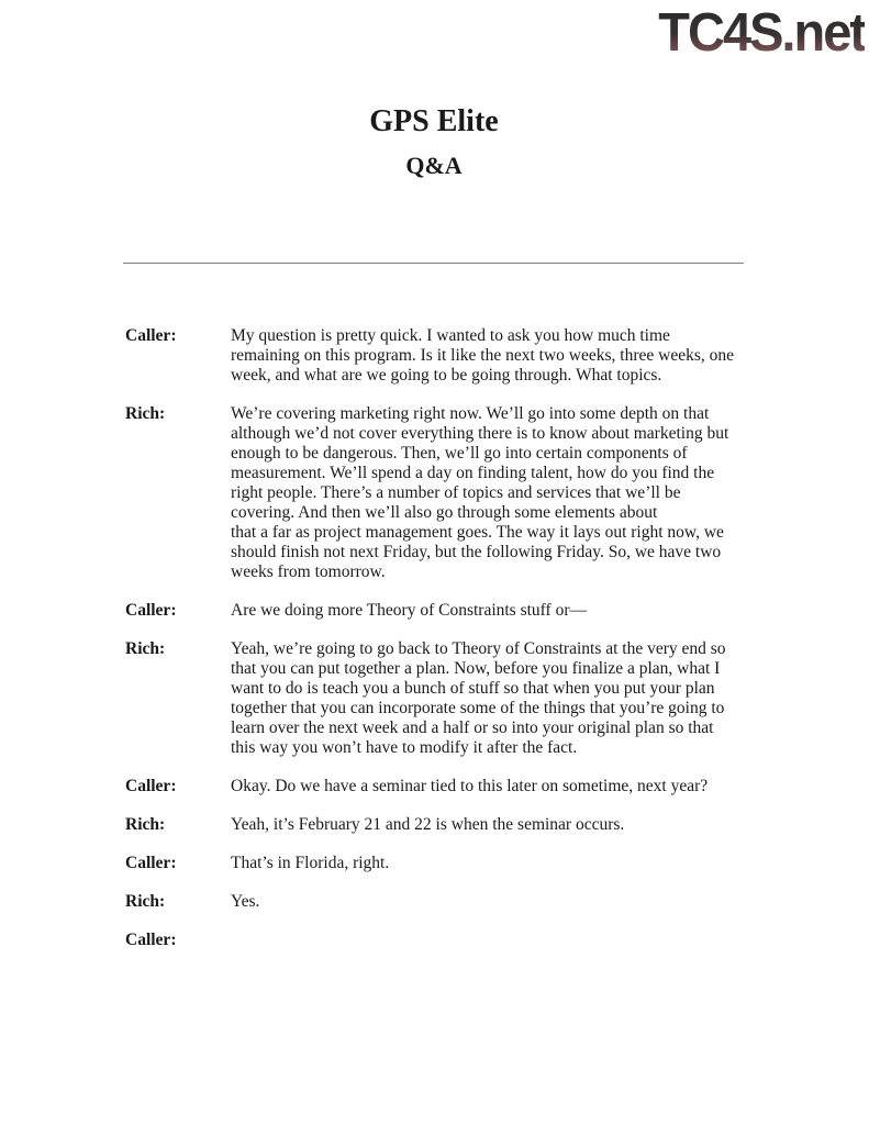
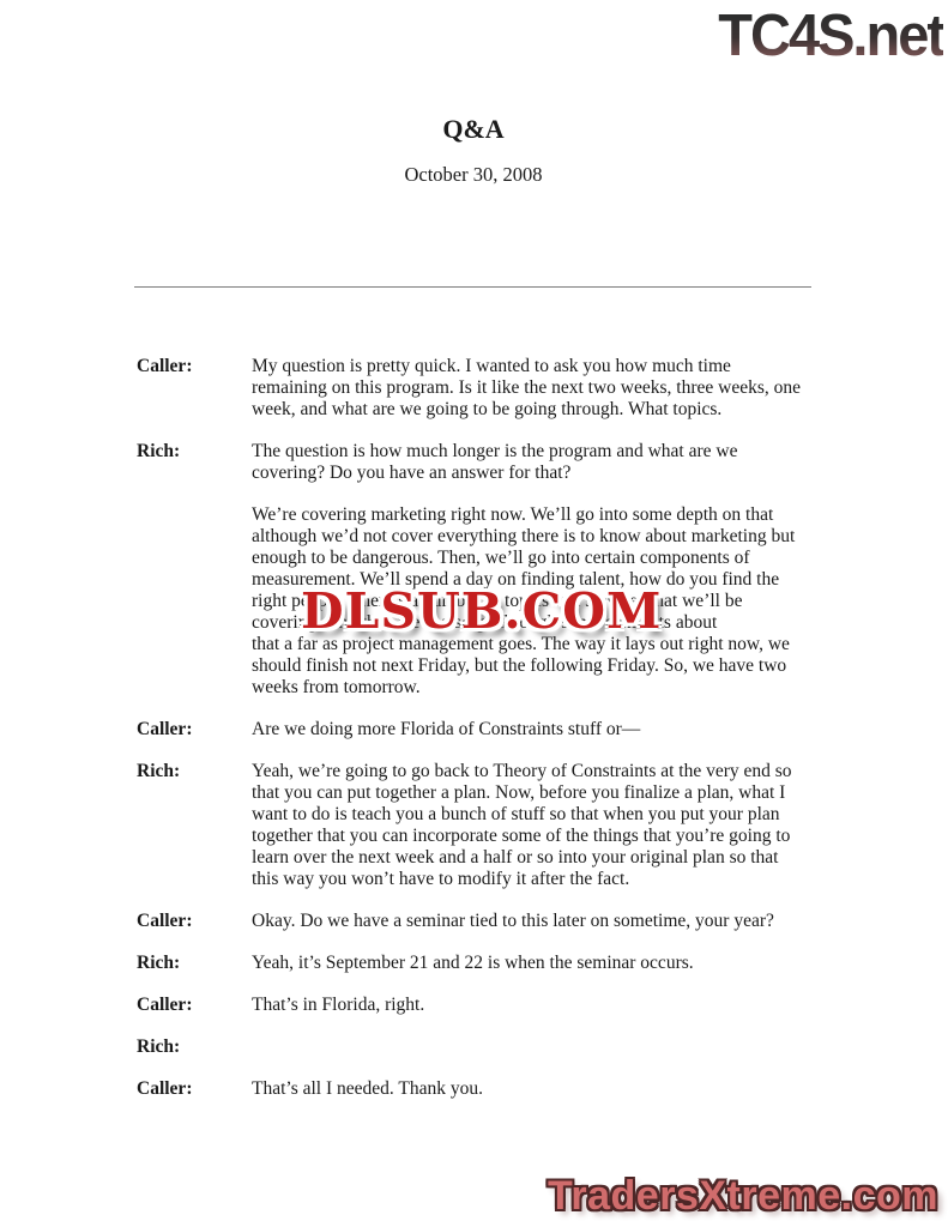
  TC4S.net
- GPS Elite
  Q&A
+ October 30, 2008
  Caller:
  My question is pretty quick. I wanted to ask you how much time
  remaining on this program. Is it like the next two weeks, three weeks, one
  week, and what are we going to be going through. What topics.
  Rich:
+ The question is how much longer is the program and what are we
+ covering? Do you have an answer for that?
  We’re covering marketing right now. We’ll go into some depth on that
  although we’d not cover everything there is to know about marketing but
  enough to be dangerous. Then, we’ll go into certain components of
  measurement. We’ll spend a day on finding talent, how do you find the
  right people. There’s a number of topics and services that we’ll be
  covering. And then we’ll also go through some elements about
  that a far as project management goes. The way it lays out right now, we
  should finish not next Friday, but the following Friday. So, we have two
  weeks from tomorrow.
  Caller:
- Are we doing more Theory of Constraints stuff or—
+ Are we doing more Florida of Constraints stuff or—
  Rich:
  Yeah, we’re going to go back to Theory of Constraints at the very end so
  that you can put together a plan. Now, before you finalize a plan, what I
  want to do is teach you a bunch of stuff so that when you put your plan
  together that you can incorporate some of the things that you’re going to
  learn over the next week and a half or so into your original plan so that
  this way you won’t have to modify it after the fact.
  Caller:
- Okay. Do we have a seminar tied to this later on sometime, next year?
+ Okay. Do we have a seminar tied to this later on sometime, your year?
  Rich:
- Yeah, it’s February 21 and 22 is when the seminar occurs.
+ Yeah, it’s September 21 and 22 is when the seminar occurs.
  Caller:
  That’s in Florida, right.
  Rich:
- Yes.
  Caller:
+ That’s all I needed. Thank you.
+ DLSUB.COM
+ TradersXtreme.com
